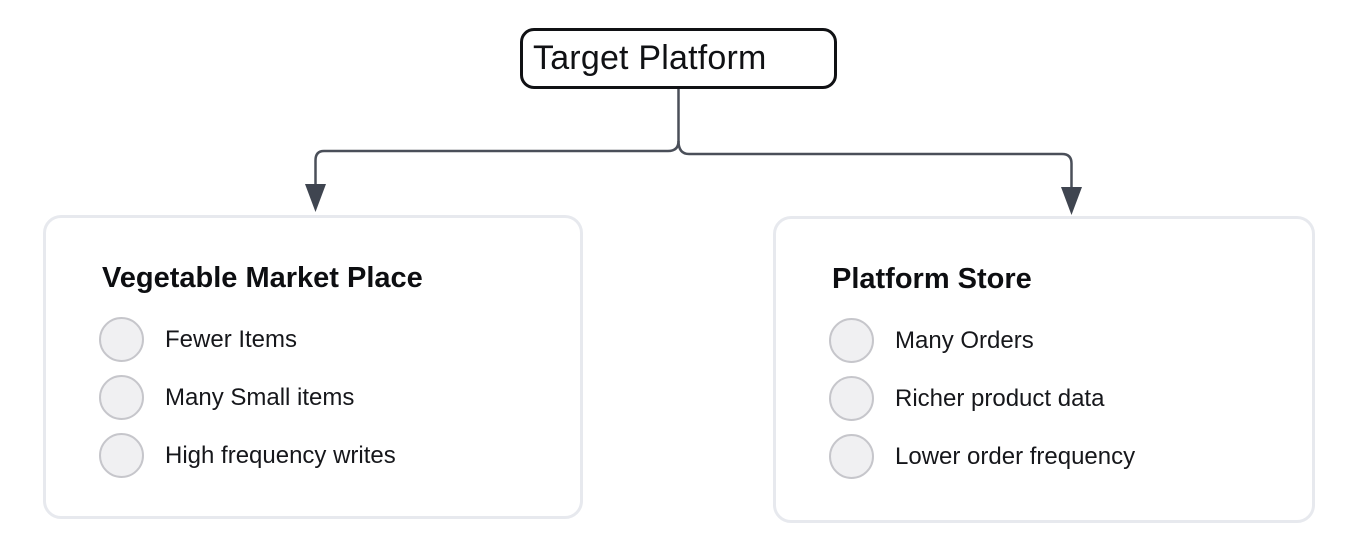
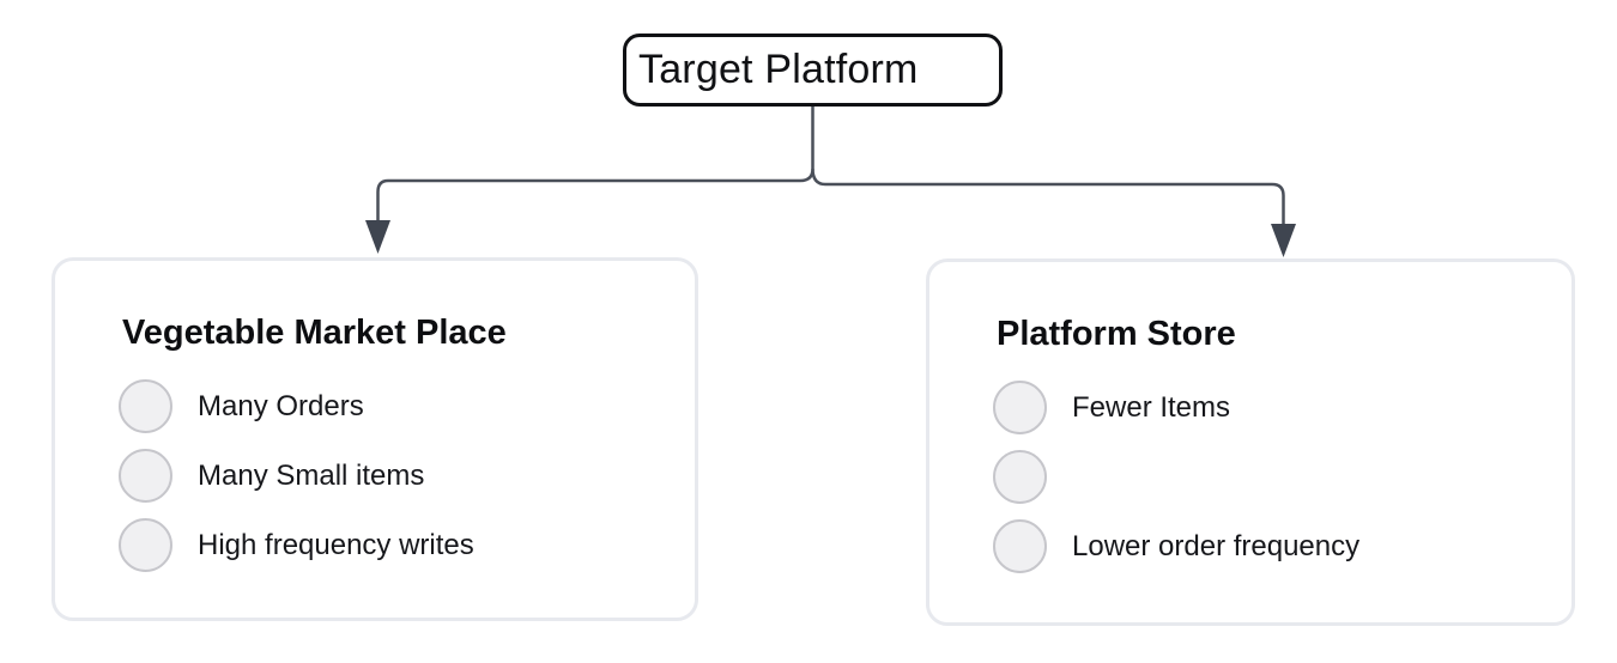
  Target Platform
  Vegetable Market Place
- Fewer Items
+ Many Orders
  Many Small items
  High frequency writes
  Platform Store
- Many Orders
+ Fewer Items
- Richer product data
  Lower order frequency
